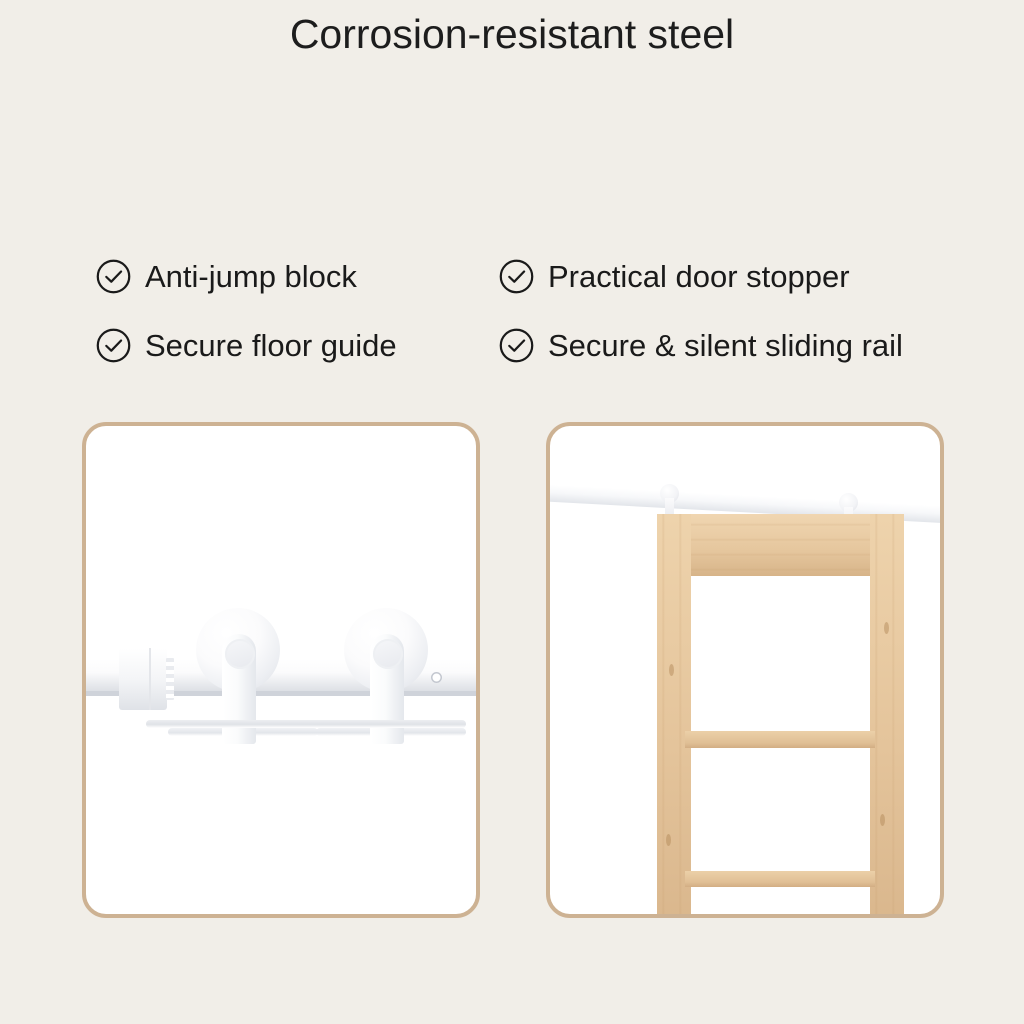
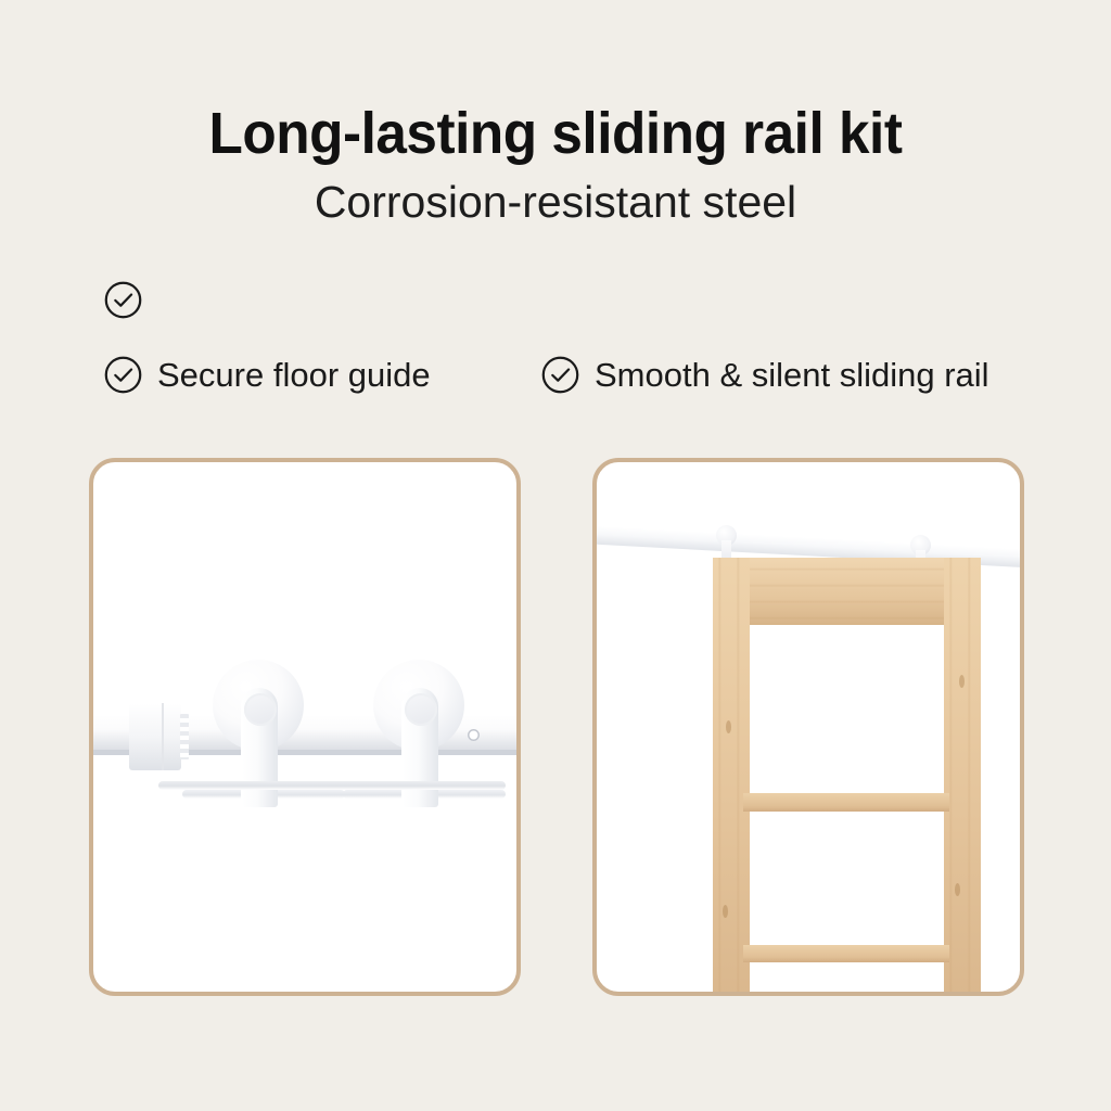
+ Long-lasting sliding rail kit
  Corrosion-resistant steel
- Anti-jump block
- Practical door stopper
  Secure floor guide
- Secure & silent sliding rail
+ Smooth & silent sliding rail
